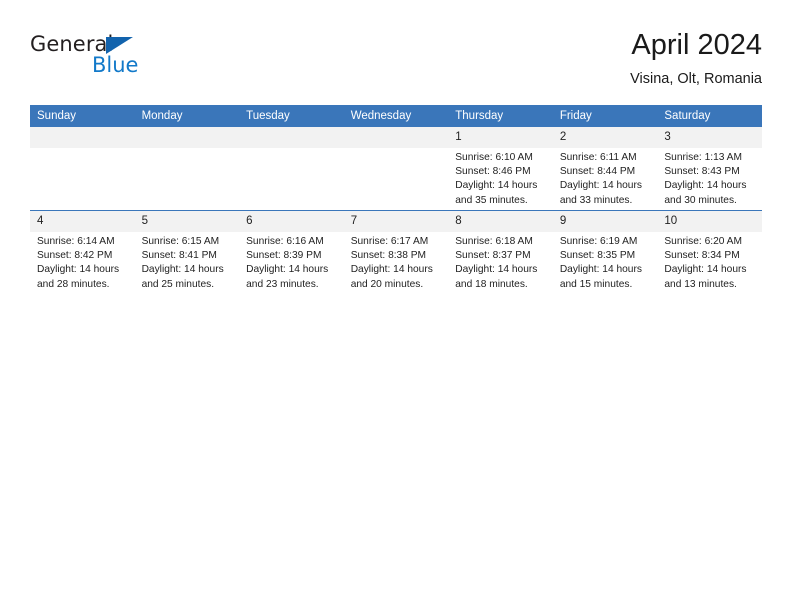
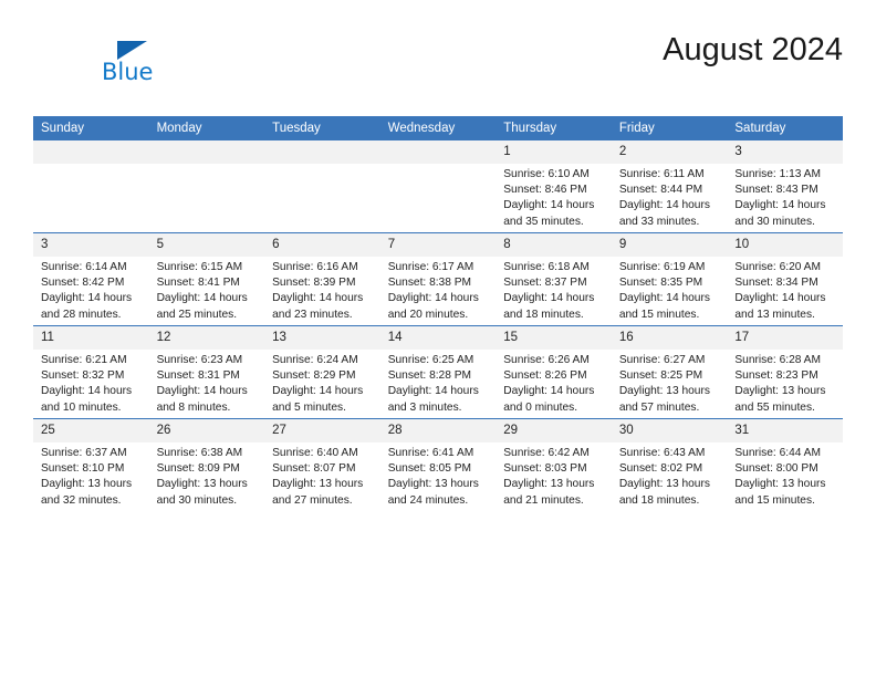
- General
  Blue
- April 2024
+ August 2024
- Visina, Olt, Romania
  Sunday	Monday	Tuesday	Wednesday	Thursday	Friday	Saturday
  				1Sunrise: 6:10 AMSunset: 8:46 PMDaylight: 14 hoursand 35 minutes.	2Sunrise: 6:11 AMSunset: 8:44 PMDaylight: 14 hoursand 33 minutes.	3Sunrise: 1:13 AMSunset: 8:43 PMDaylight: 14 hoursand 30 minutes.
- 4Sunrise: 6:14 AMSunset: 8:42 PMDaylight: 14 hoursand 28 minutes.	5Sunrise: 6:15 AMSunset: 8:41 PMDaylight: 14 hoursand 25 minutes.	6Sunrise: 6:16 AMSunset: 8:39 PMDaylight: 14 hoursand 23 minutes.	7Sunrise: 6:17 AMSunset: 8:38 PMDaylight: 14 hoursand 20 minutes.	8Sunrise: 6:18 AMSunset: 8:37 PMDaylight: 14 hoursand 18 minutes.	9Sunrise: 6:19 AMSunset: 8:35 PMDaylight: 14 hoursand 15 minutes.	10Sunrise: 6:20 AMSunset: 8:34 PMDaylight: 14 hoursand 13 minutes.
+ 3Sunrise: 6:14 AMSunset: 8:42 PMDaylight: 14 hoursand 28 minutes.	5Sunrise: 6:15 AMSunset: 8:41 PMDaylight: 14 hoursand 25 minutes.	6Sunrise: 6:16 AMSunset: 8:39 PMDaylight: 14 hoursand 23 minutes.	7Sunrise: 6:17 AMSunset: 8:38 PMDaylight: 14 hoursand 20 minutes.	8Sunrise: 6:18 AMSunset: 8:37 PMDaylight: 14 hoursand 18 minutes.	9Sunrise: 6:19 AMSunset: 8:35 PMDaylight: 14 hoursand 15 minutes.	10Sunrise: 6:20 AMSunset: 8:34 PMDaylight: 14 hoursand 13 minutes.
+ 11Sunrise: 6:21 AMSunset: 8:32 PMDaylight: 14 hoursand 10 minutes.	12Sunrise: 6:23 AMSunset: 8:31 PMDaylight: 14 hoursand 8 minutes.	13Sunrise: 6:24 AMSunset: 8:29 PMDaylight: 14 hoursand 5 minutes.	14Sunrise: 6:25 AMSunset: 8:28 PMDaylight: 14 hoursand 3 minutes.	15Sunrise: 6:26 AMSunset: 8:26 PMDaylight: 14 hoursand 0 minutes.	16Sunrise: 6:27 AMSunset: 8:25 PMDaylight: 13 hoursand 57 minutes.	17Sunrise: 6:28 AMSunset: 8:23 PMDaylight: 13 hoursand 55 minutes.
+ 25Sunrise: 6:37 AMSunset: 8:10 PMDaylight: 13 hoursand 32 minutes.	26Sunrise: 6:38 AMSunset: 8:09 PMDaylight: 13 hoursand 30 minutes.	27Sunrise: 6:40 AMSunset: 8:07 PMDaylight: 13 hoursand 27 minutes.	28Sunrise: 6:41 AMSunset: 8:05 PMDaylight: 13 hoursand 24 minutes.	29Sunrise: 6:42 AMSunset: 8:03 PMDaylight: 13 hoursand 21 minutes.	30Sunrise: 6:43 AMSunset: 8:02 PMDaylight: 13 hoursand 18 minutes.	31Sunrise: 6:44 AMSunset: 8:00 PMDaylight: 13 hoursand 15 minutes.
